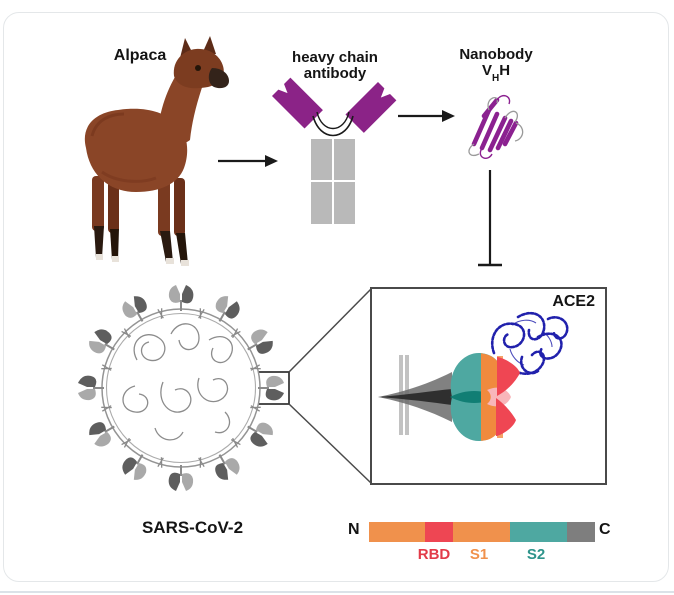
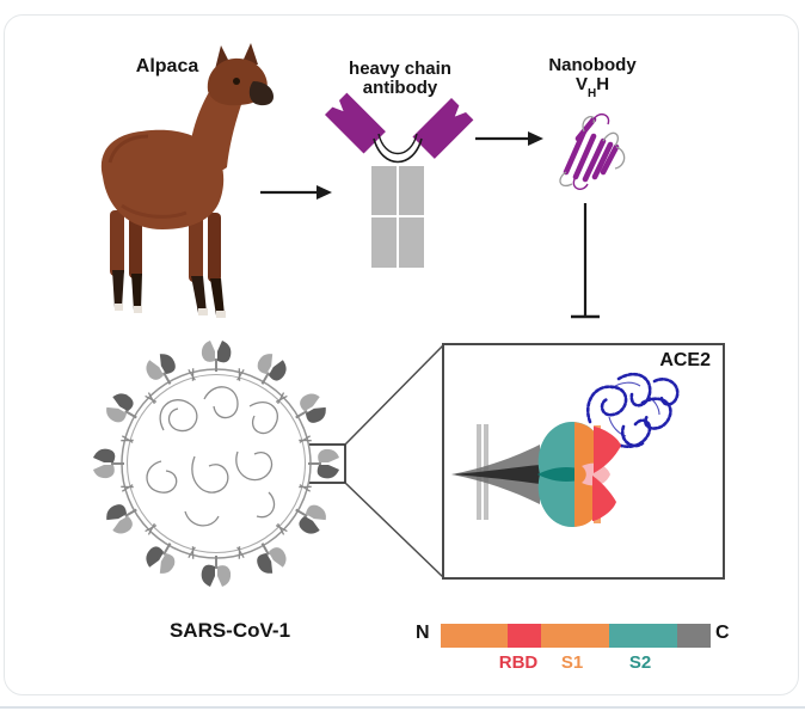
  Alpaca
  heavy chain
  antibody
  Nanobody
  VHH
- SARS-CoV-2
+ SARS-CoV-1
  ACE2
  N
  C
  RBD
  S1
  S2
